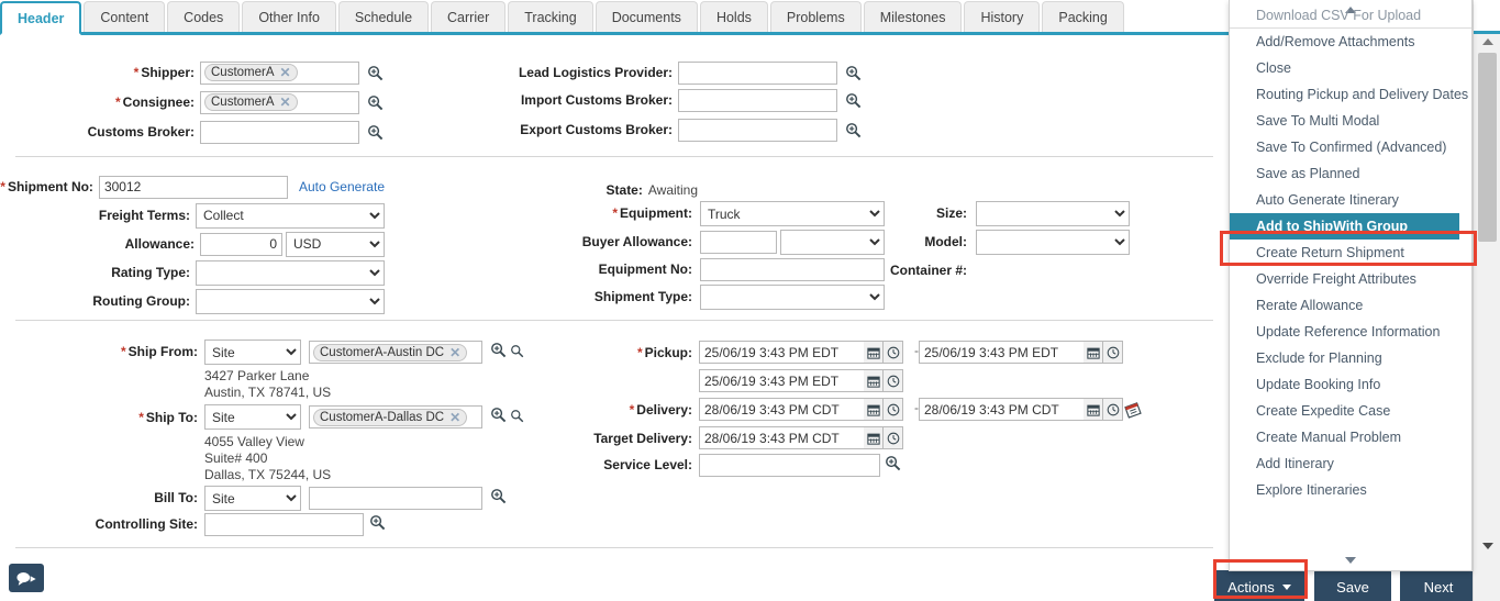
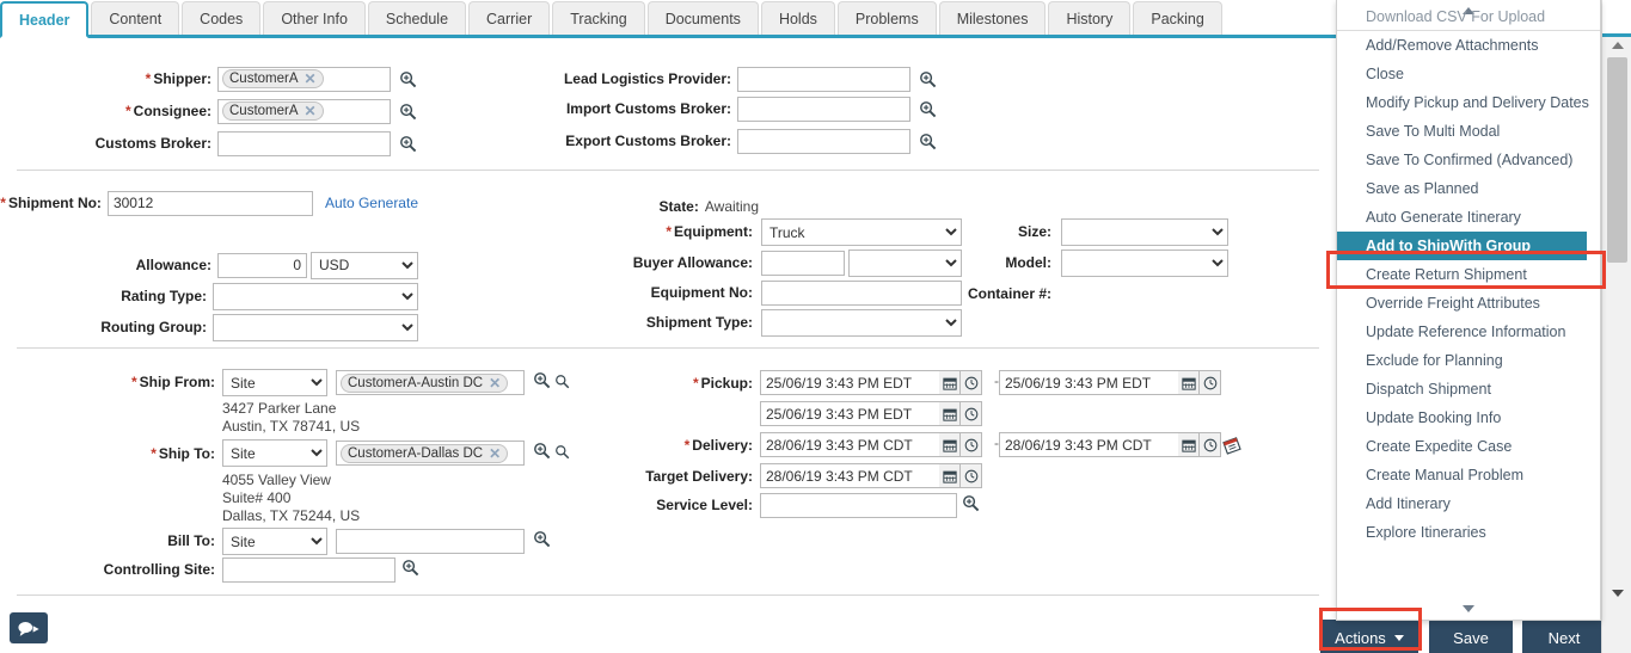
  Header
  Content
  Codes
  Other Info
  Schedule
  Carrier
  Tracking
  Documents
  Holds
  Problems
  Milestones
  History
  Packing
  * Shipper:
  CustomerA
  ✕
  * Consignee:
  CustomerA
  ✕
  Customs Broker:
  Lead Logistics Provider:
  Import Customs Broker:
  Export Customs Broker:
  * Shipment No:
  30012
  Auto Generate
- Freight Terms:
- Collect
  Allowance:
  0
  USD
  Rating Type:
  Routing Group:
  State:
  Awaiting
  * Equipment:
  Truck
  Buyer Allowance:
  Equipment No:
  Shipment Type:
  Size:
  Model:
  Container #:
  * Ship From:
  Site
  CustomerA-Austin DC
  ✕
  3427 Parker Lane
  Austin, TX 78741, US
  * Ship To:
  Site
  CustomerA-Dallas DC
  ✕
  4055 Valley View
  Suite# 400
  Dallas, TX 75244, US
  Bill To:
  Site
  Controlling Site:
  * Pickup:
  25/06/19 3:43 PM EDT
  -
  25/06/19 3:43 PM EDT
  25/06/19 3:43 PM EDT
  * Delivery:
  28/06/19 3:43 PM CDT
  -
  28/06/19 3:43 PM CDT
  Target Delivery:
  28/06/19 3:43 PM CDT
  Service Level:
  Actions
  Save
  Next
  Download CSV For Upload
  Add/Remove Attachments
  Close
- Routing Pickup and Delivery Dates
+ Modify Pickup and Delivery Dates
  Save To Multi Modal
  Save To Confirmed (Advanced)
  Save as Planned
  Auto Generate Itinerary
  Add to ShipWith Group
  Create Return Shipment
  Override Freight Attributes
- Rerate Allowance
  Update Reference Information
  Exclude for Planning
+ Dispatch Shipment
  Update Booking Info
  Create Expedite Case
  Create Manual Problem
  Add Itinerary
  Explore Itineraries
